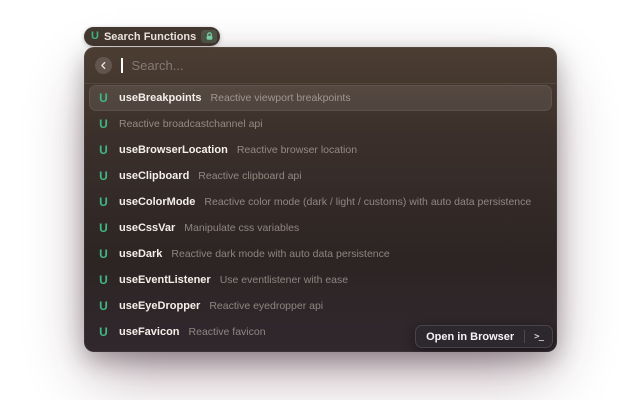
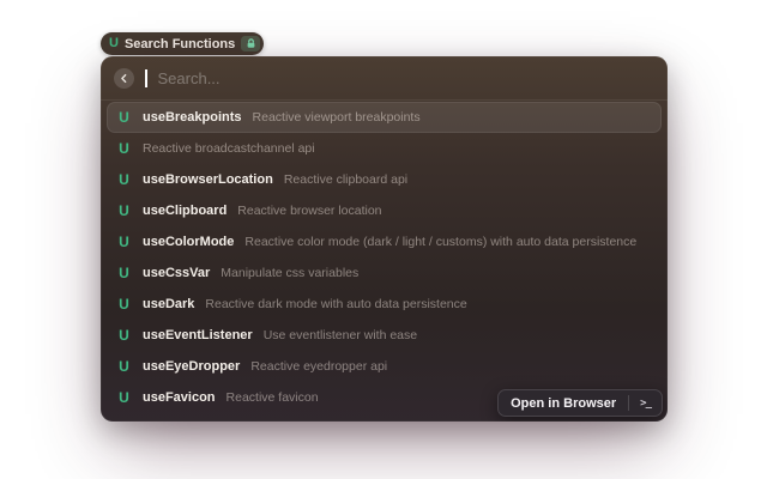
  U
  Search Functions
  Search...
  U
  useBreakpoints
  Reactive viewport breakpoints
  U
  Reactive broadcastchannel api
  U
  useBrowserLocation
- Reactive browser location
+ Reactive clipboard api
  U
  useClipboard
- Reactive clipboard api
+ Reactive browser location
  U
  useColorMode
  Reactive color mode (dark / light / customs) with auto data persistence
  U
  useCssVar
  Manipulate css variables
  U
  useDark
  Reactive dark mode with auto data persistence
  U
  useEventListener
  Use eventlistener with ease
  U
  useEyeDropper
  Reactive eyedropper api
  U
  useFavicon
  Reactive favicon
  Open in Browser
  >_
